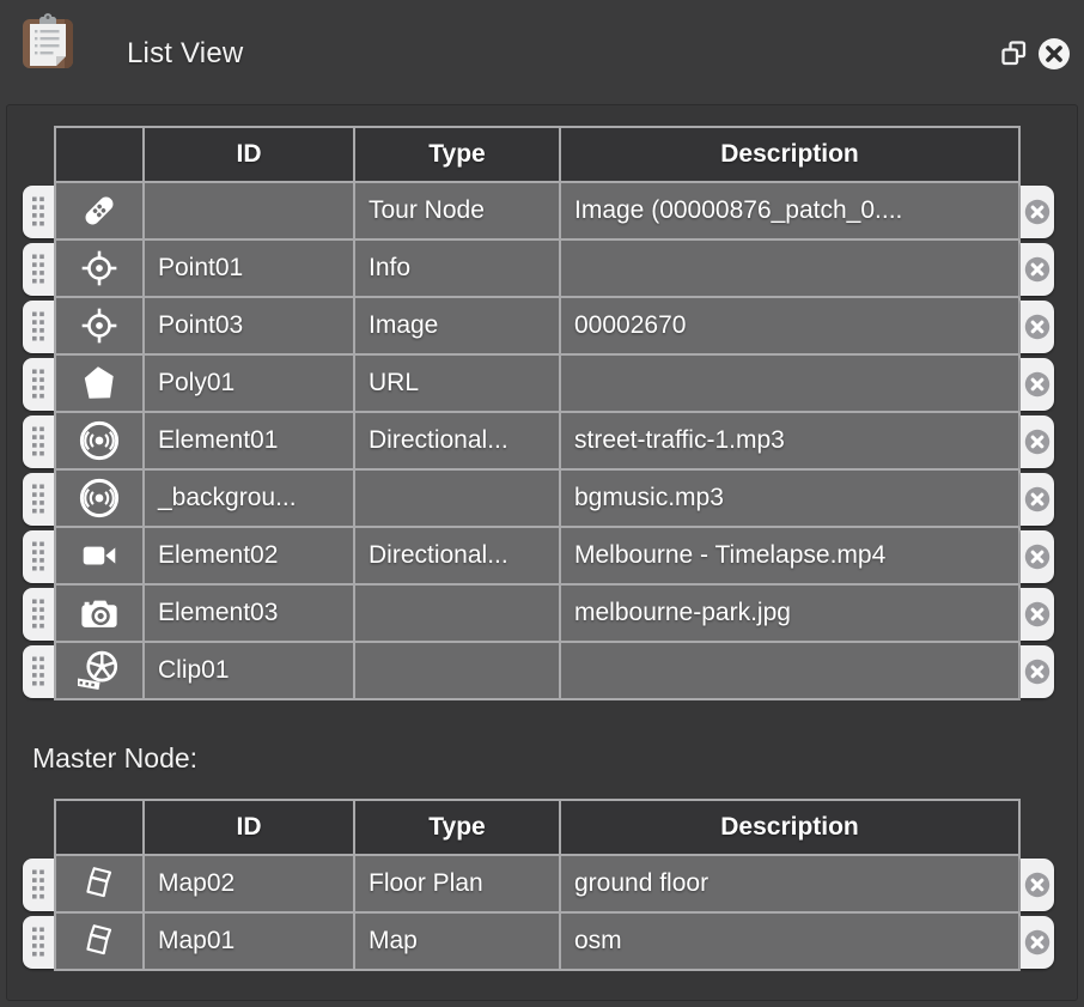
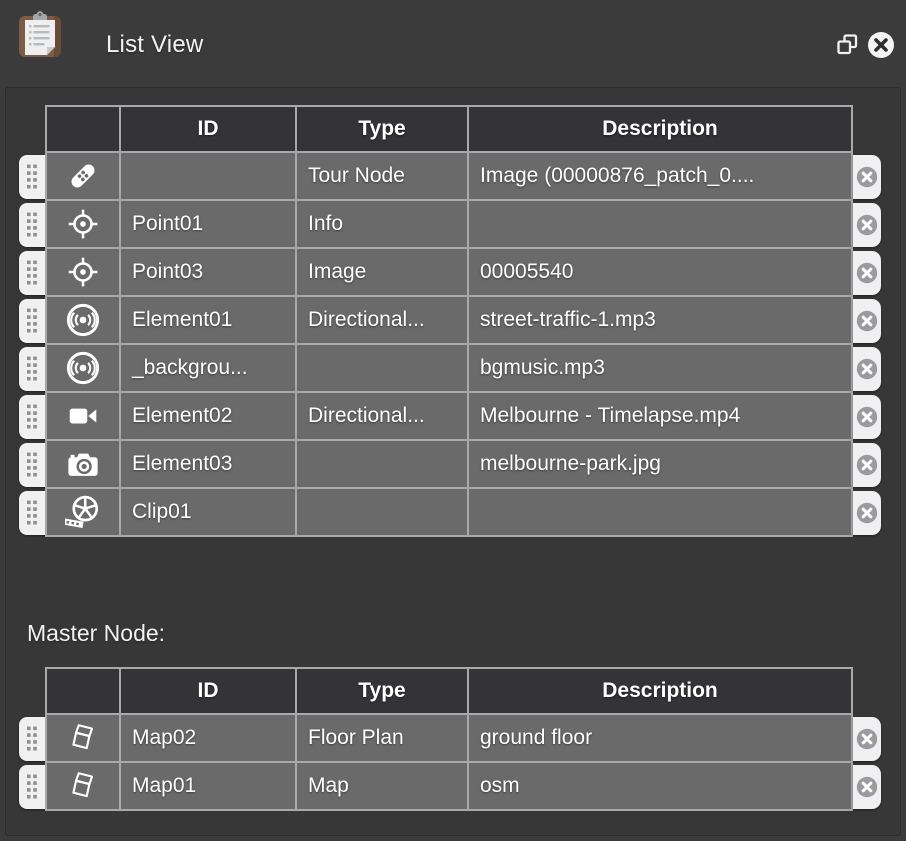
  List View
  ID
  Type
  Description
  Tour Node
  Image (00000876_patch_0....
  Point01
  Info
  Point03
  Image
- 00002670
+ 00005540
- Poly01
- URL
  Element01
  Directional...
  street-traffic-1.mp3
  _backgrou...
  bgmusic.mp3
  Element02
  Directional...
  Melbourne - Timelapse.mp4
  Element03
  melbourne-park.jpg
  Clip01
  Master Node:
  ID
  Type
  Description
  Map02
  Floor Plan
  ground floor
  Map01
  Map
  osm
